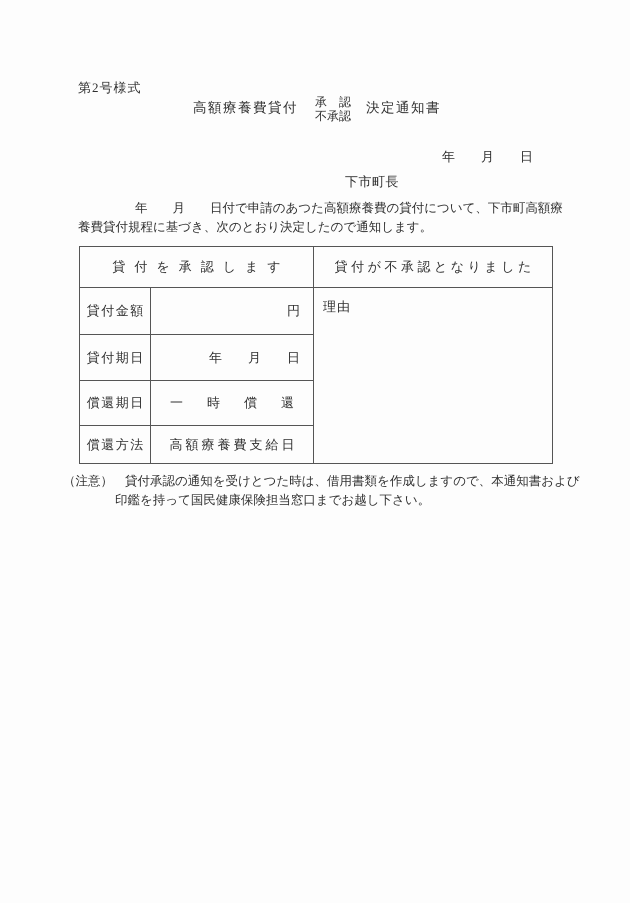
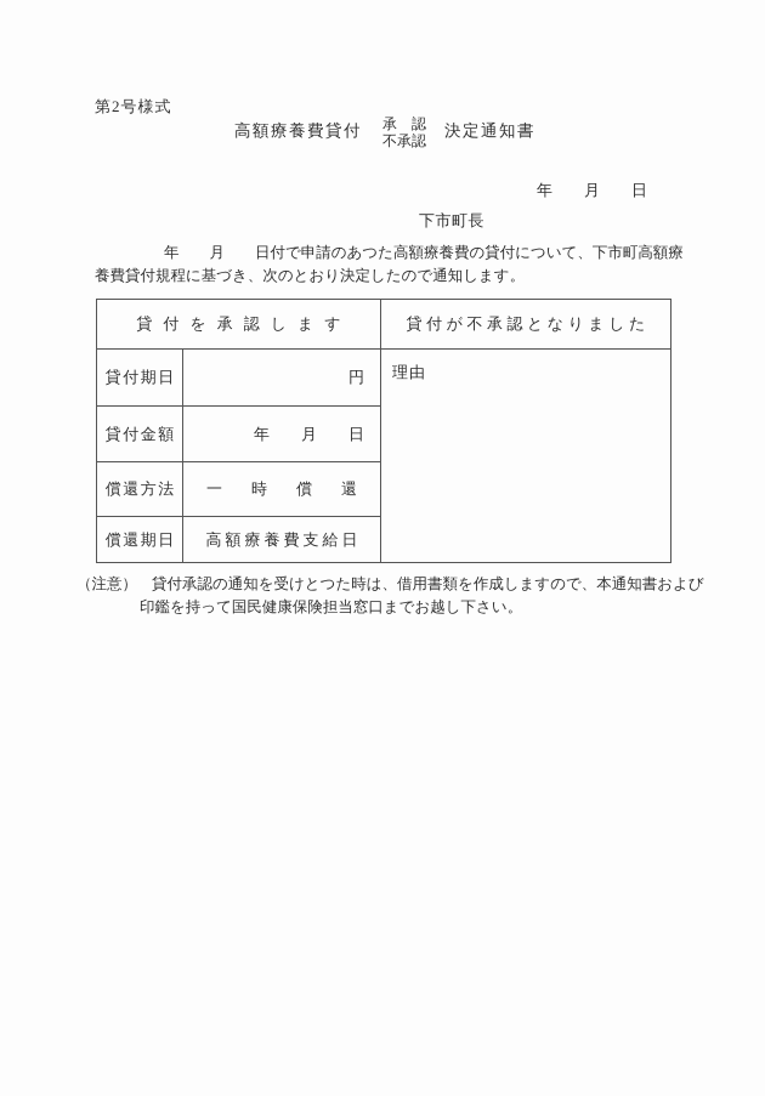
  第2号様式
  高額療養費貸付
  承 認
  不承認
  決定通知書
  年 月 日
  下市町長
  年 月 日付で申請のあつた高額療養費の貸付について、下市町高額療養費貸付規程に基づき、次のとおり決定したので通知します。
  貸付を承認します
  貸付が不承認となりました
- 貸付金額
+ 貸付期日
  円
- 貸付期日
+ 貸付金額
  年 月 日
- 償還期日
+ 償還方法
  一時償還
- 償還方法
+ 償還期日
  高額療養費支給日
  理由
  （注意） 貸付承認の通知を受けとつた時は、借用書類を作成しますので、本通知書および印鑑を持って国民健康保険担当窓口までお越し下さい。
